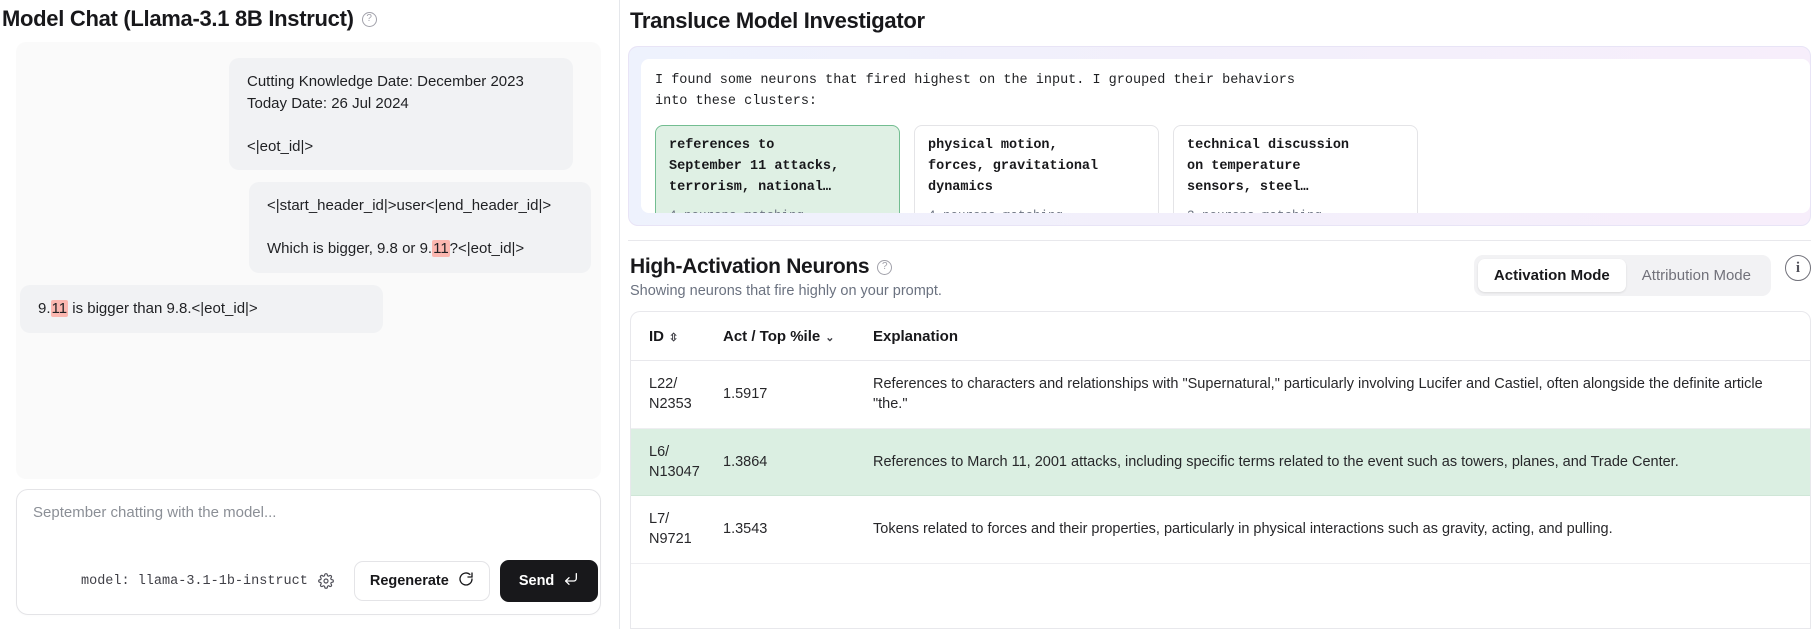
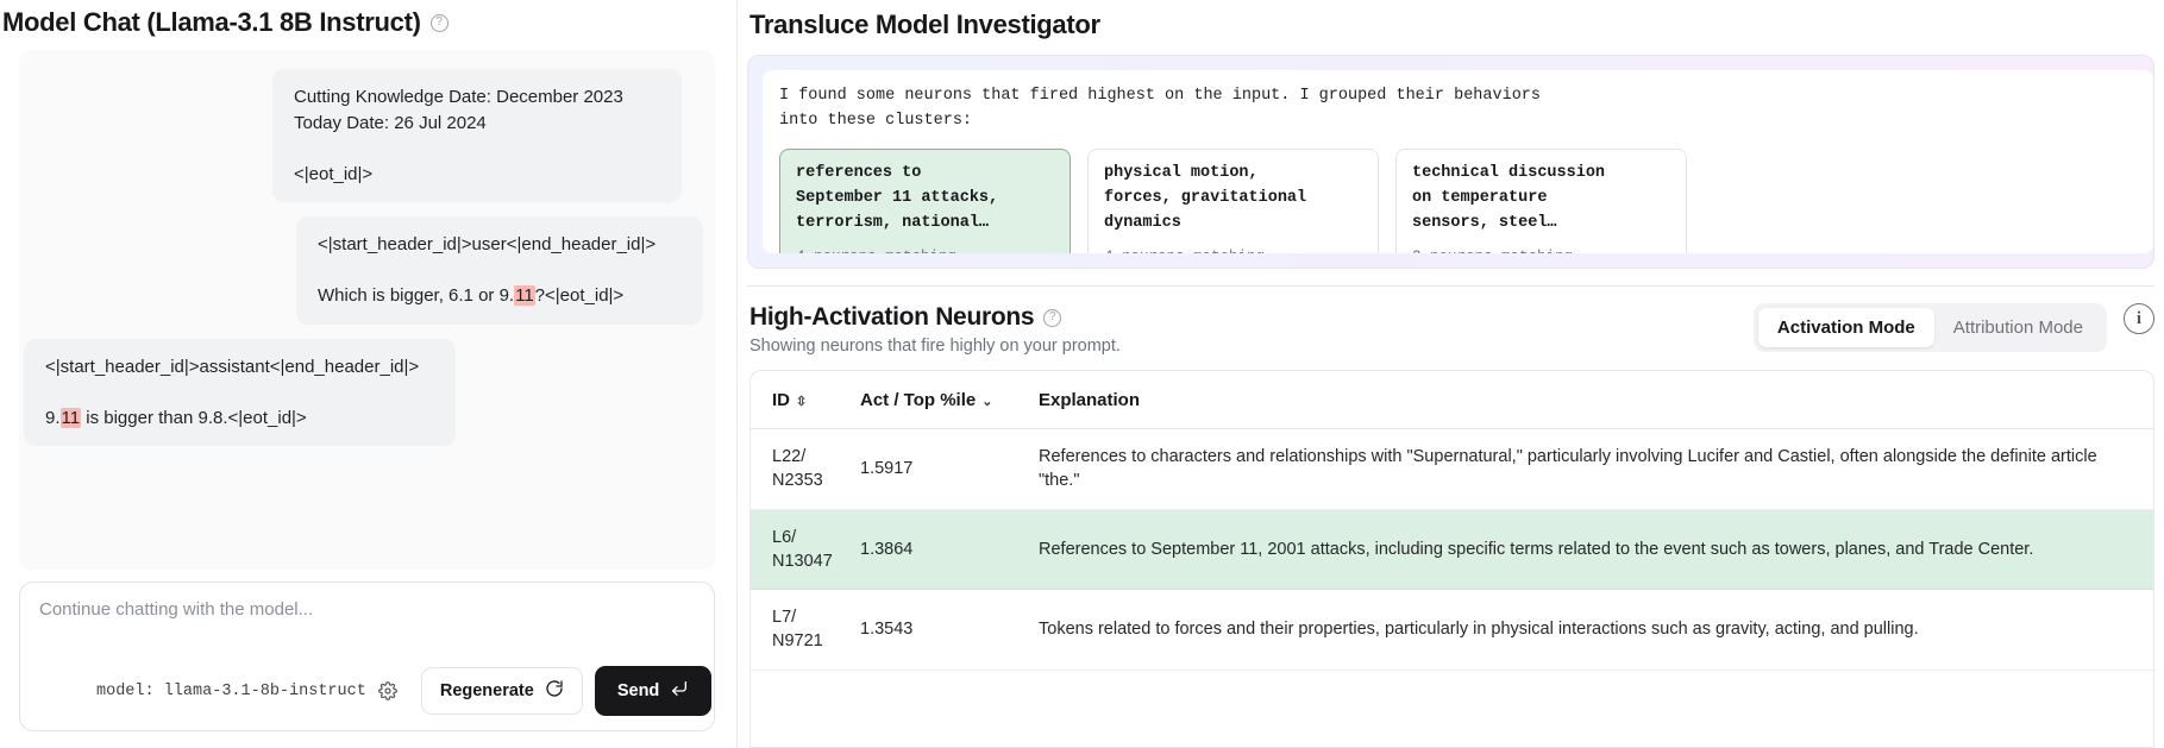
  Model Chat (Llama-3.1 8B Instruct)
  ?
  Cutting Knowledge Date: December 2023
  Today Date: 26 Jul 2024
  <|eot_id|>
  <|start_header_id|>user<|end_header_id|>
- Which is bigger, 9.8 or 9.11?<|eot_id|>
+ Which is bigger, 6.1 or 9.11?<|eot_id|>
+ <|start_header_id|>assistant<|end_header_id|>
  9.11 is bigger than 9.8.<|eot_id|>
- September chatting with the model...
+ Continue chatting with the model...
- model: llama-3.1-1b-instruct
+ model: llama-3.1-8b-instruct
  Regenerate
  Send
  Transluce Model Investigator
  I found some neurons that fired highest on the input. I grouped their behaviors
  into these clusters:
  references to
  September 11 attacks,
  terrorism, national…
  physical motion,
  forces, gravitational
  dynamics
  technical discussion
  on temperature
  sensors, steel…
  High-Activation Neurons
  ?
  Showing neurons that fire highly on your prompt.
  Activation Mode
  Attribution Mode
  i
  ID ⇳	Act / Top %ile ⌄	Explanation
  L22/ N2353	1.5917	References to characters and relationships with "Supernatural," particularly involving Lucifer and Castiel, often alongside the definite article "the."
- L6/ N13047	1.3864	References to March 11, 2001 attacks, including specific terms related to the event such as towers, planes, and Trade Center.
+ L6/ N13047	1.3864	References to September 11, 2001 attacks, including specific terms related to the event such as towers, planes, and Trade Center.
  L7/ N9721	1.3543	Tokens related to forces and their properties, particularly in physical interactions such as gravity, acting, and pulling.
